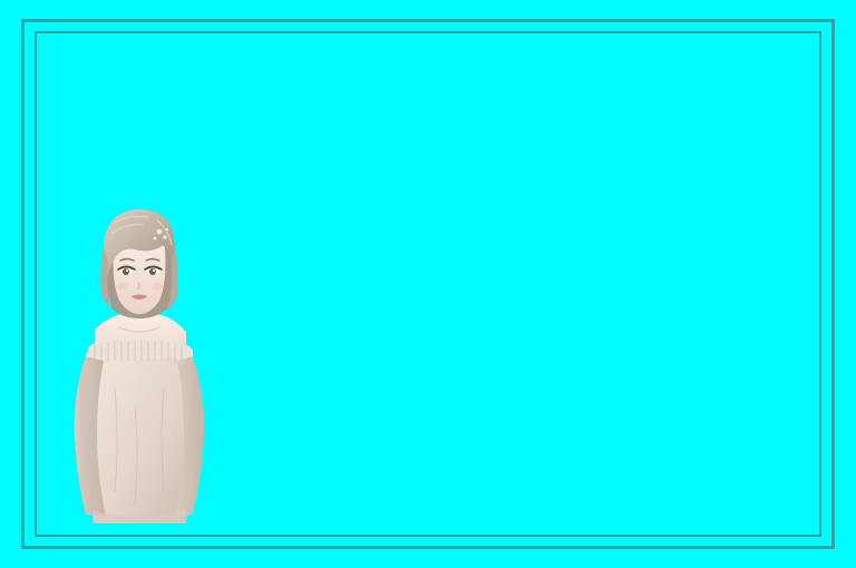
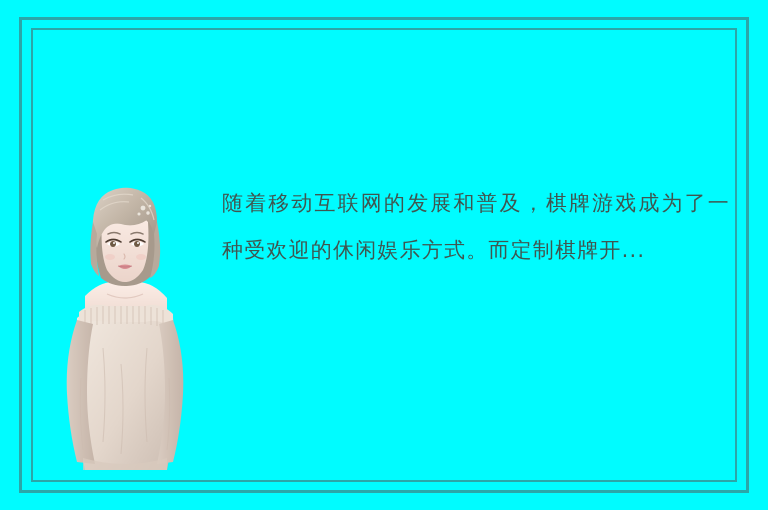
+ 随着移动互联网的发展和普及，棋牌游戏成为了一种受欢迎的休闲娱乐方式。而定制棋牌开...
